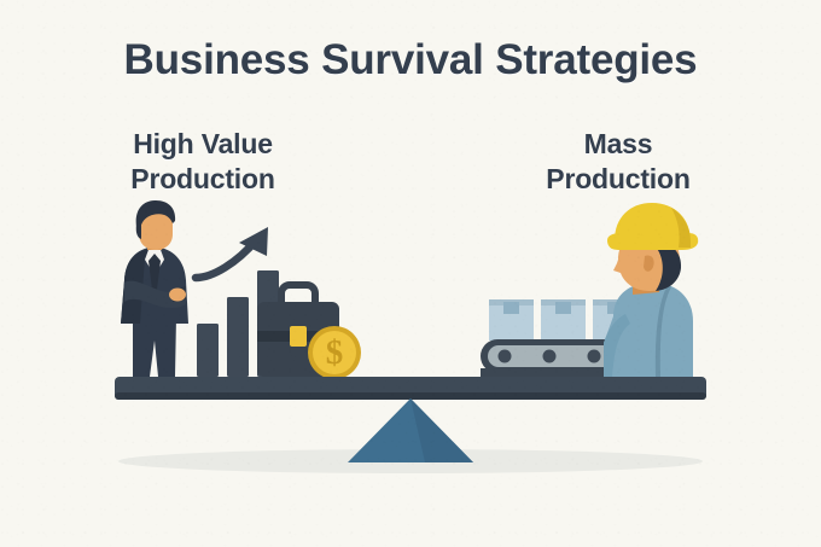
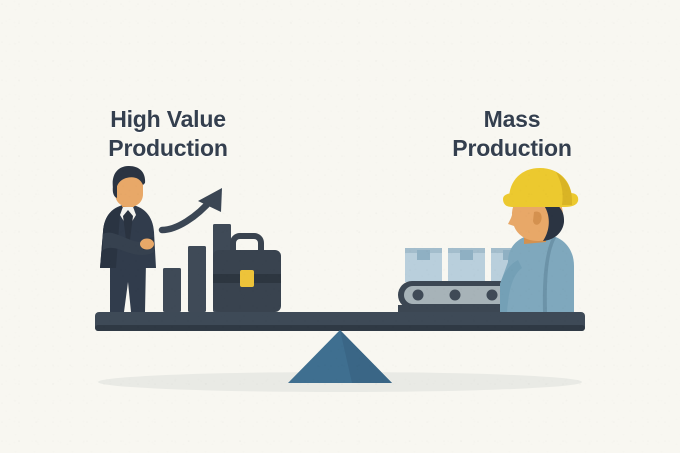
- $
- Business Survival Strategies
  High Value
  Production
  Mass
  Production
